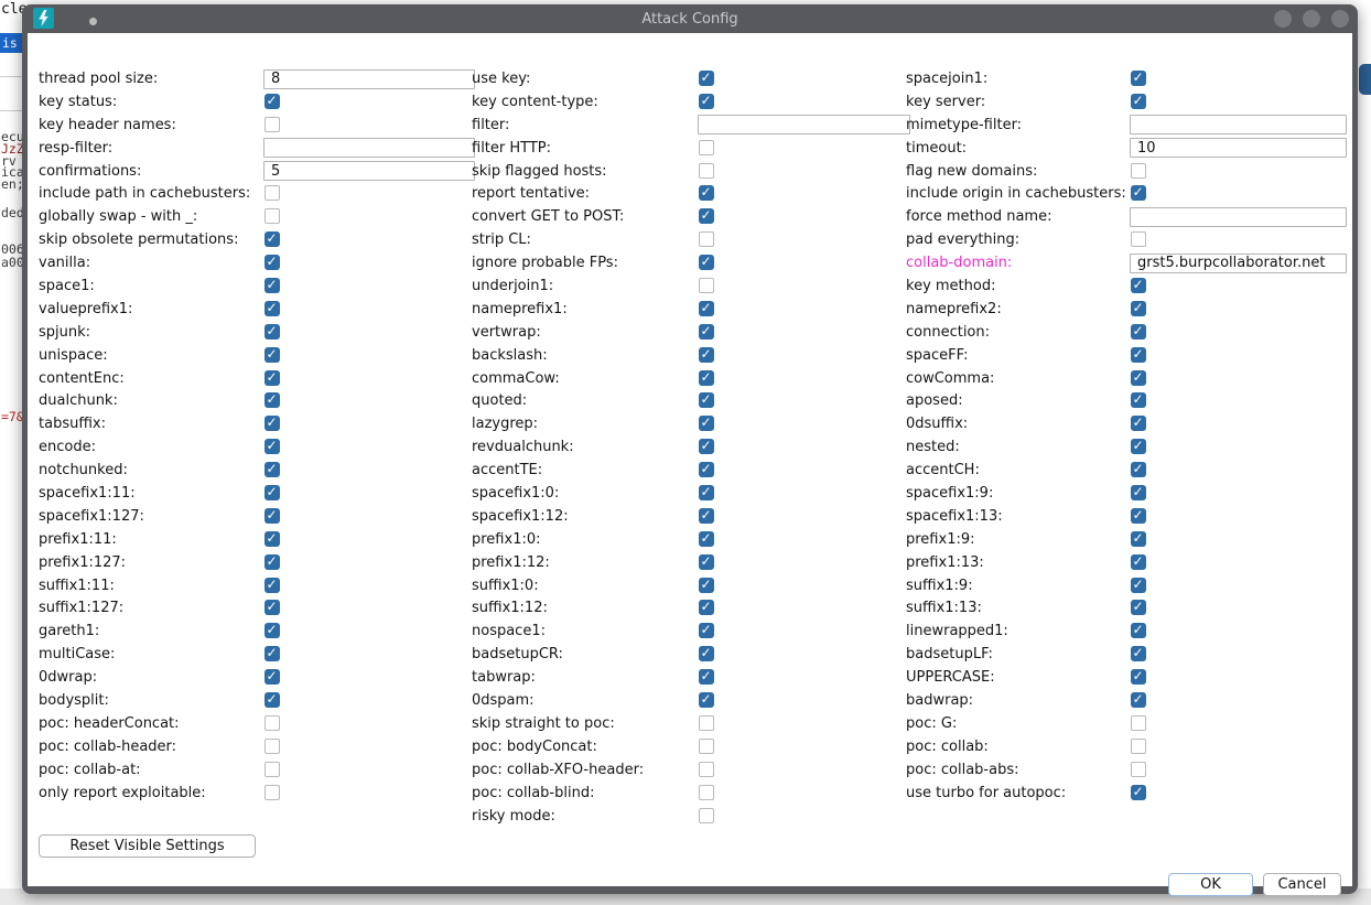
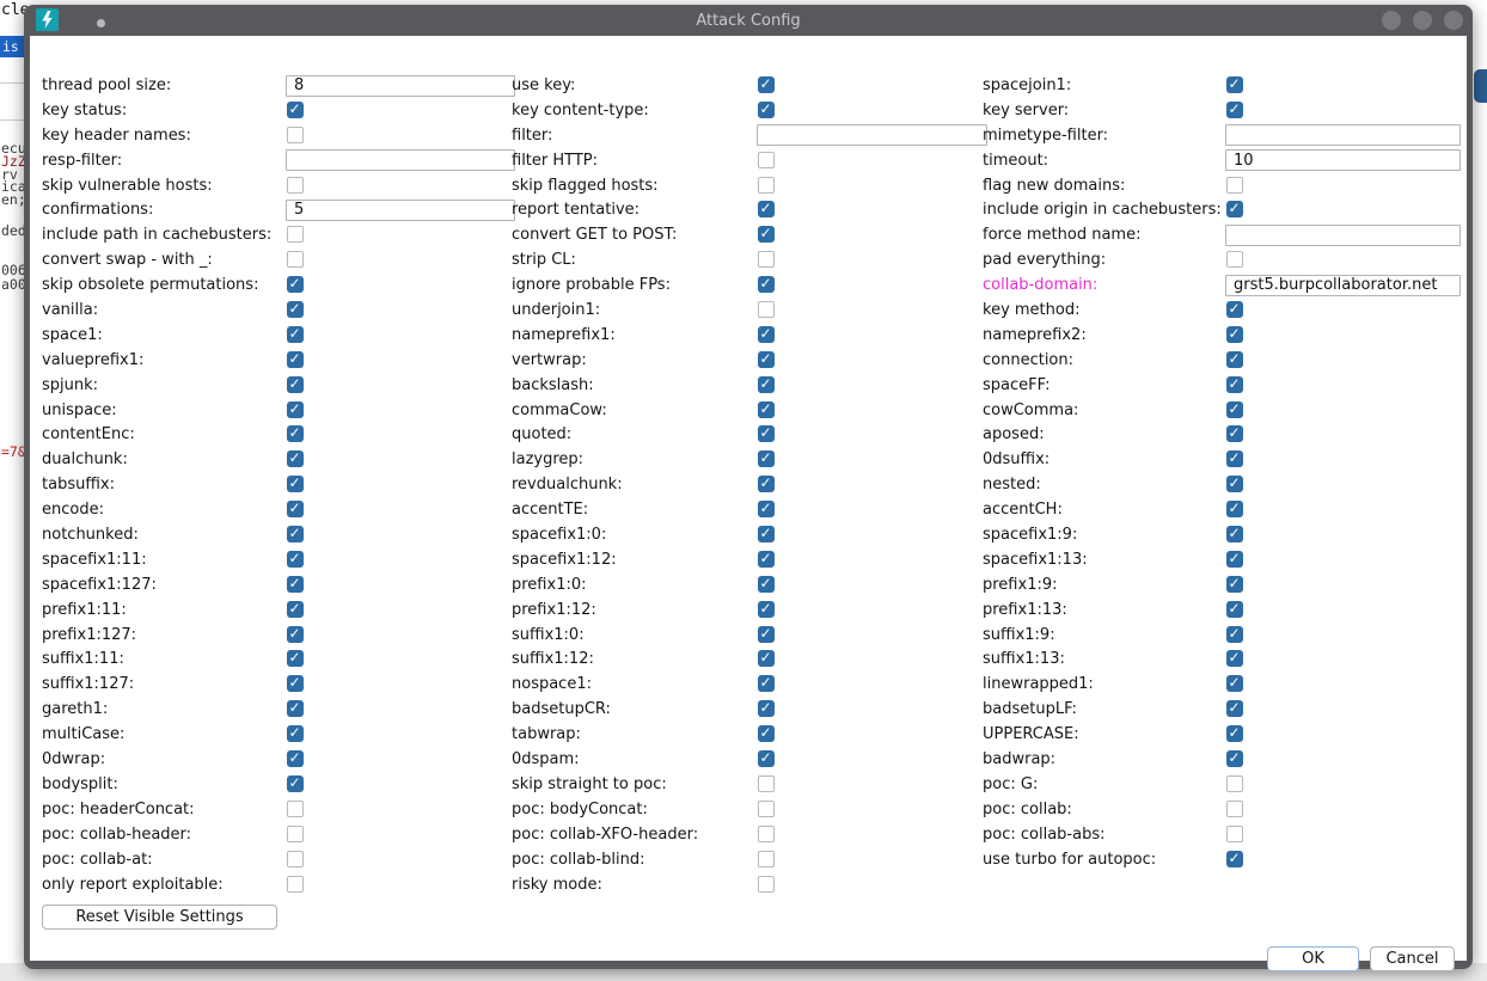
  ecu
  JzZ
  ica
  en;
  ded
  006
  a00
  =7&
  Attack Config
  thread pool size:
  8
  key status:
  ✓
  key header names:
  resp-filter:
+ skip vulnerable hosts:
  confirmations:
  5
  include path in cachebusters:
- globally swap - with _:
+ convert swap - with _:
  skip obsolete permutations:
  ✓
  vanilla:
  ✓
  space1:
  ✓
  valueprefix1:
  ✓
  spjunk:
  ✓
  unispace:
  ✓
  contentEnc:
  ✓
  dualchunk:
  ✓
  tabsuffix:
  ✓
  encode:
  ✓
  notchunked:
  ✓
  spacefix1:11:
  ✓
  spacefix1:127:
  ✓
  prefix1:11:
  ✓
  prefix1:127:
  ✓
  suffix1:11:
  ✓
  suffix1:127:
  ✓
  gareth1:
  ✓
  multiCase:
  ✓
  0dwrap:
  ✓
  bodysplit:
  ✓
  poc: headerConcat:
  poc: collab-header:
  poc: collab-at:
  only report exploitable:
  use key:
  ✓
  key content-type:
  ✓
  filter:
  filter HTTP:
  skip flagged hosts:
  report tentative:
  ✓
  convert GET to POST:
  ✓
  strip CL:
  ignore probable FPs:
  ✓
  underjoin1:
  nameprefix1:
  ✓
  vertwrap:
  ✓
  backslash:
  ✓
  commaCow:
  ✓
  quoted:
  ✓
  lazygrep:
  ✓
  revdualchunk:
  ✓
  accentTE:
  ✓
  spacefix1:0:
  ✓
  spacefix1:12:
  ✓
  prefix1:0:
  ✓
  prefix1:12:
  ✓
  suffix1:0:
  ✓
  suffix1:12:
  ✓
  nospace1:
  ✓
  badsetupCR:
  ✓
  tabwrap:
  ✓
  0dspam:
  ✓
  skip straight to poc:
  poc: bodyConcat:
  poc: collab-XFO-header:
  poc: collab-blind:
  risky mode:
  spacejoin1:
  ✓
  key server:
  ✓
  mimetype-filter:
  timeout:
  10
  flag new domains:
  include origin in cachebusters:
  ✓
  force method name:
  pad everything:
  collab-domain:
  grst5.burpcollaborator.net
  key method:
  ✓
  nameprefix2:
  ✓
  connection:
  ✓
  spaceFF:
  ✓
  cowComma:
  ✓
  aposed:
  ✓
  0dsuffix:
  ✓
  nested:
  ✓
  accentCH:
  ✓
  spacefix1:9:
  ✓
  spacefix1:13:
  ✓
  prefix1:9:
  ✓
  prefix1:13:
  ✓
  suffix1:9:
  ✓
  suffix1:13:
  ✓
  linewrapped1:
  ✓
  badsetupLF:
  ✓
  UPPERCASE:
  ✓
  badwrap:
  ✓
  poc: G:
  poc: collab:
  poc: collab-abs:
  use turbo for autopoc:
  ✓
  Reset Visible Settings
  OK
  Cancel
